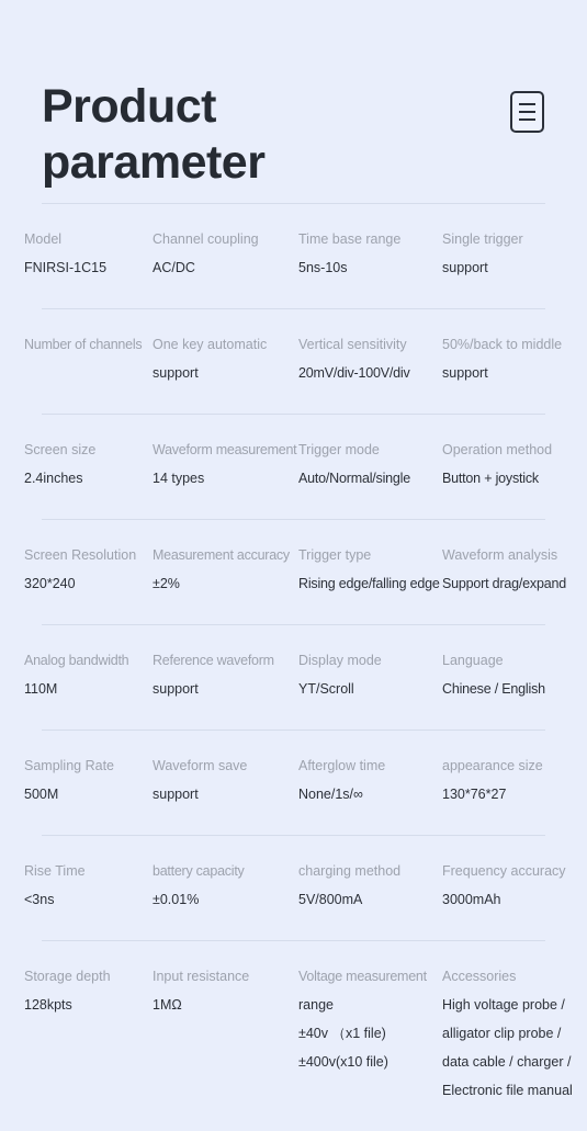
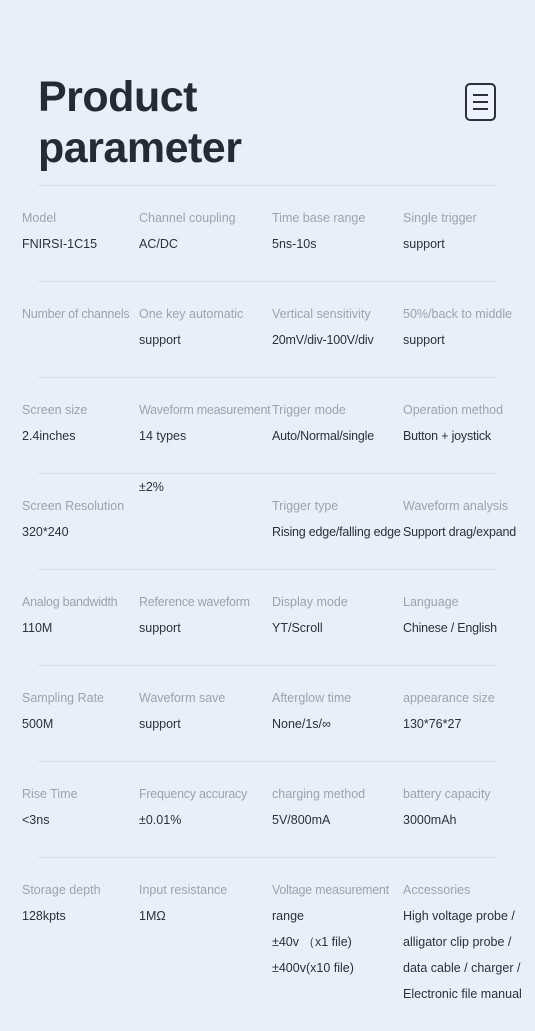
  Product
  parameter
  Model
  FNIRSI-1C15
  Channel coupling
  AC/DC
  Time base range
  5ns-10s
  Single trigger
  support
  Number of channels
  One key automatic
  support
  Vertical sensitivity
  20mV/div-100V/div
  50%/back to middle
  support
  Screen size
  2.4inches
  Waveform measurement
  14 types
  Trigger mode
  Auto/Normal/single
  Operation method
  Button + joystick
  Screen Resolution
  320*240
- Measurement accuracy
  ±2%
  Trigger type
  Rising edge/falling edge
  Waveform analysis
  Support drag/expand
  Analog bandwidth
  110M
  Reference waveform
  support
  Display mode
  YT/Scroll
  Language
  Chinese / English
  Sampling Rate
  500M
  Waveform save
  support
  Afterglow time
  None/1s/∞
  appearance size
  130*76*27
  Rise Time
  <3ns
- battery capacity
+ Frequency accuracy
  ±0.01%
  charging method
  5V/800mA
- Frequency accuracy
+ battery capacity
  3000mAh
  Storage depth
  128kpts
  Input resistance
  1MΩ
  Voltage measurement
  range
  ±40v （x1 file)
  ±400v(x10 file)
  Accessories
  High voltage probe /
  alligator clip probe /
  data cable / charger /
  Electronic file manual
